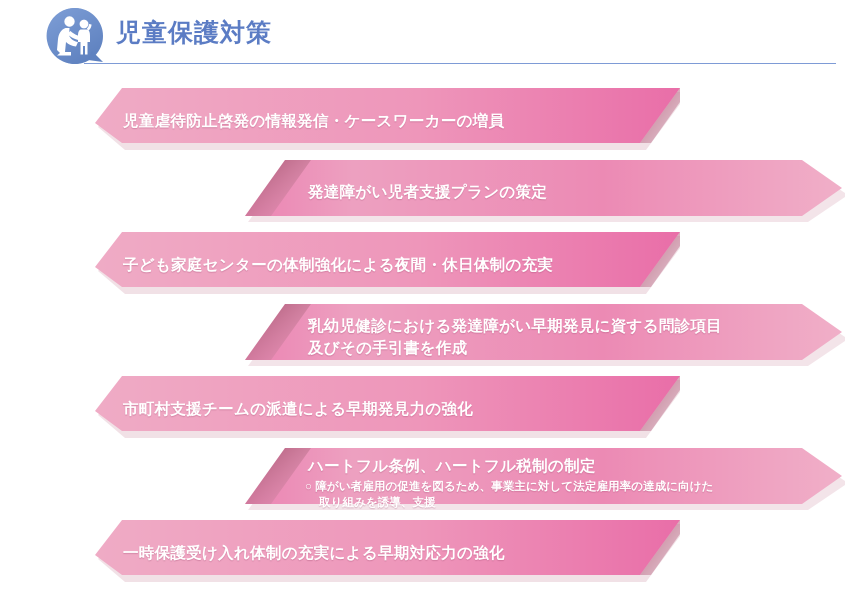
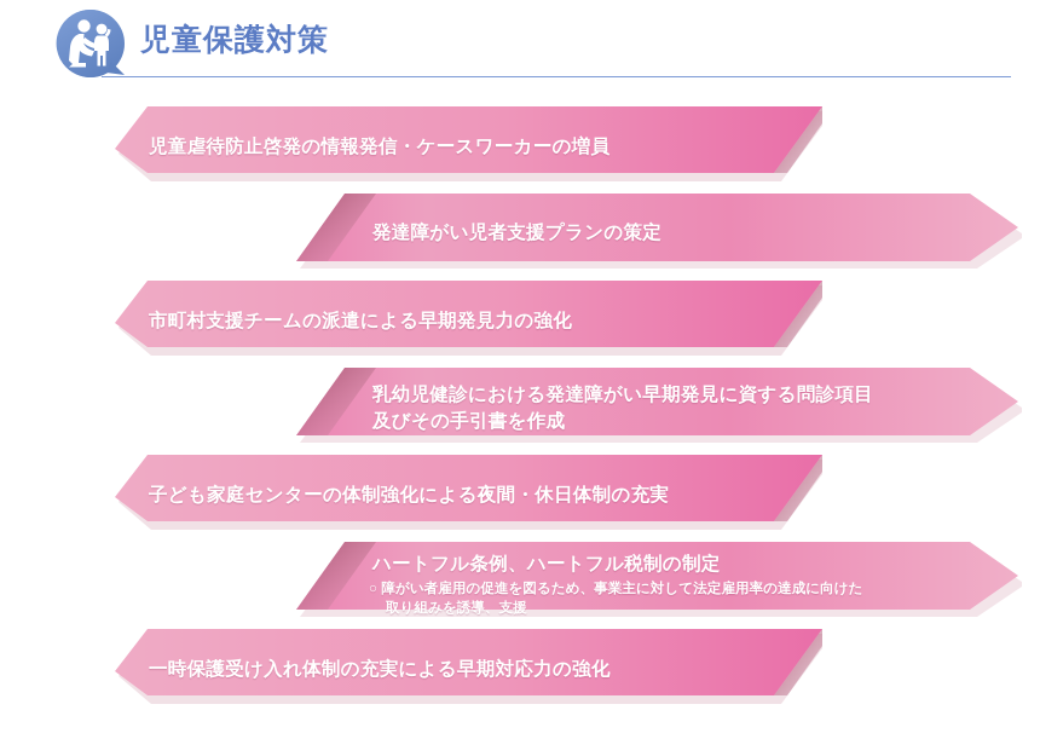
  児童保護対策
  児童虐待防止啓発の情報発信・ケースワーカーの増員
  発達障がい児者支援プランの策定
- 子ども家庭センターの体制強化による夜間・休日体制の充実
+ 市町村支援チームの派遣による早期発見力の強化
  乳幼児健診における発達障がい早期発見に資する問診項目
  及びその手引書を作成
- 市町村支援チームの派遣による早期発見力の強化
+ 子ども家庭センターの体制強化による夜間・休日体制の充実
  ハートフル条例、ハートフル税制の制定
  ○ 障がい者雇用の促進を図るため、事業主に対して法定雇用率の達成に向けた
  取り組みを誘導、支援
  一時保護受け入れ体制の充実による早期対応力の強化
